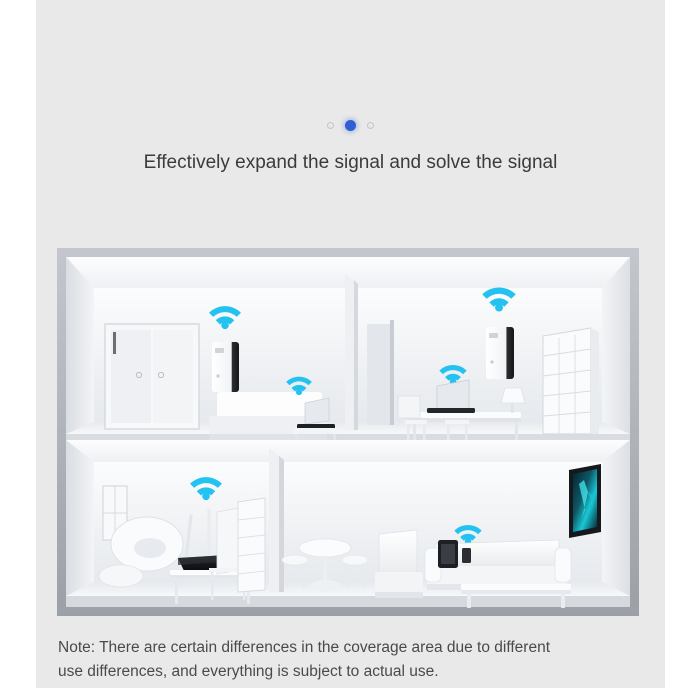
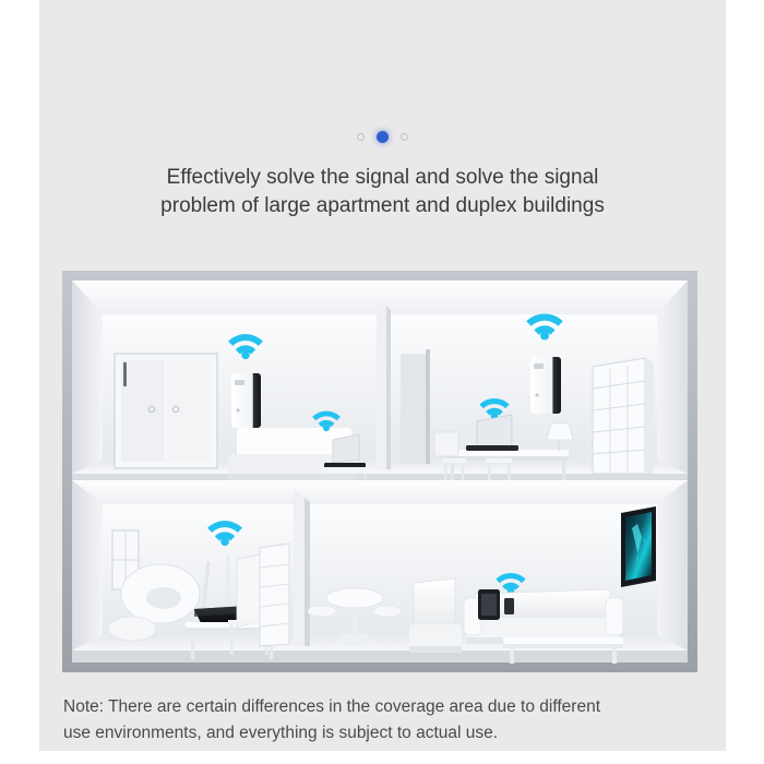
- Effectively expand the signal and solve the signal
+ Effectively solve the signal and solve the signal
+ problem of large apartment and duplex buildings
  Note: There are certain differences in the coverage area due to different
- use differences, and everything is subject to actual use.
+ use environments, and everything is subject to actual use.
